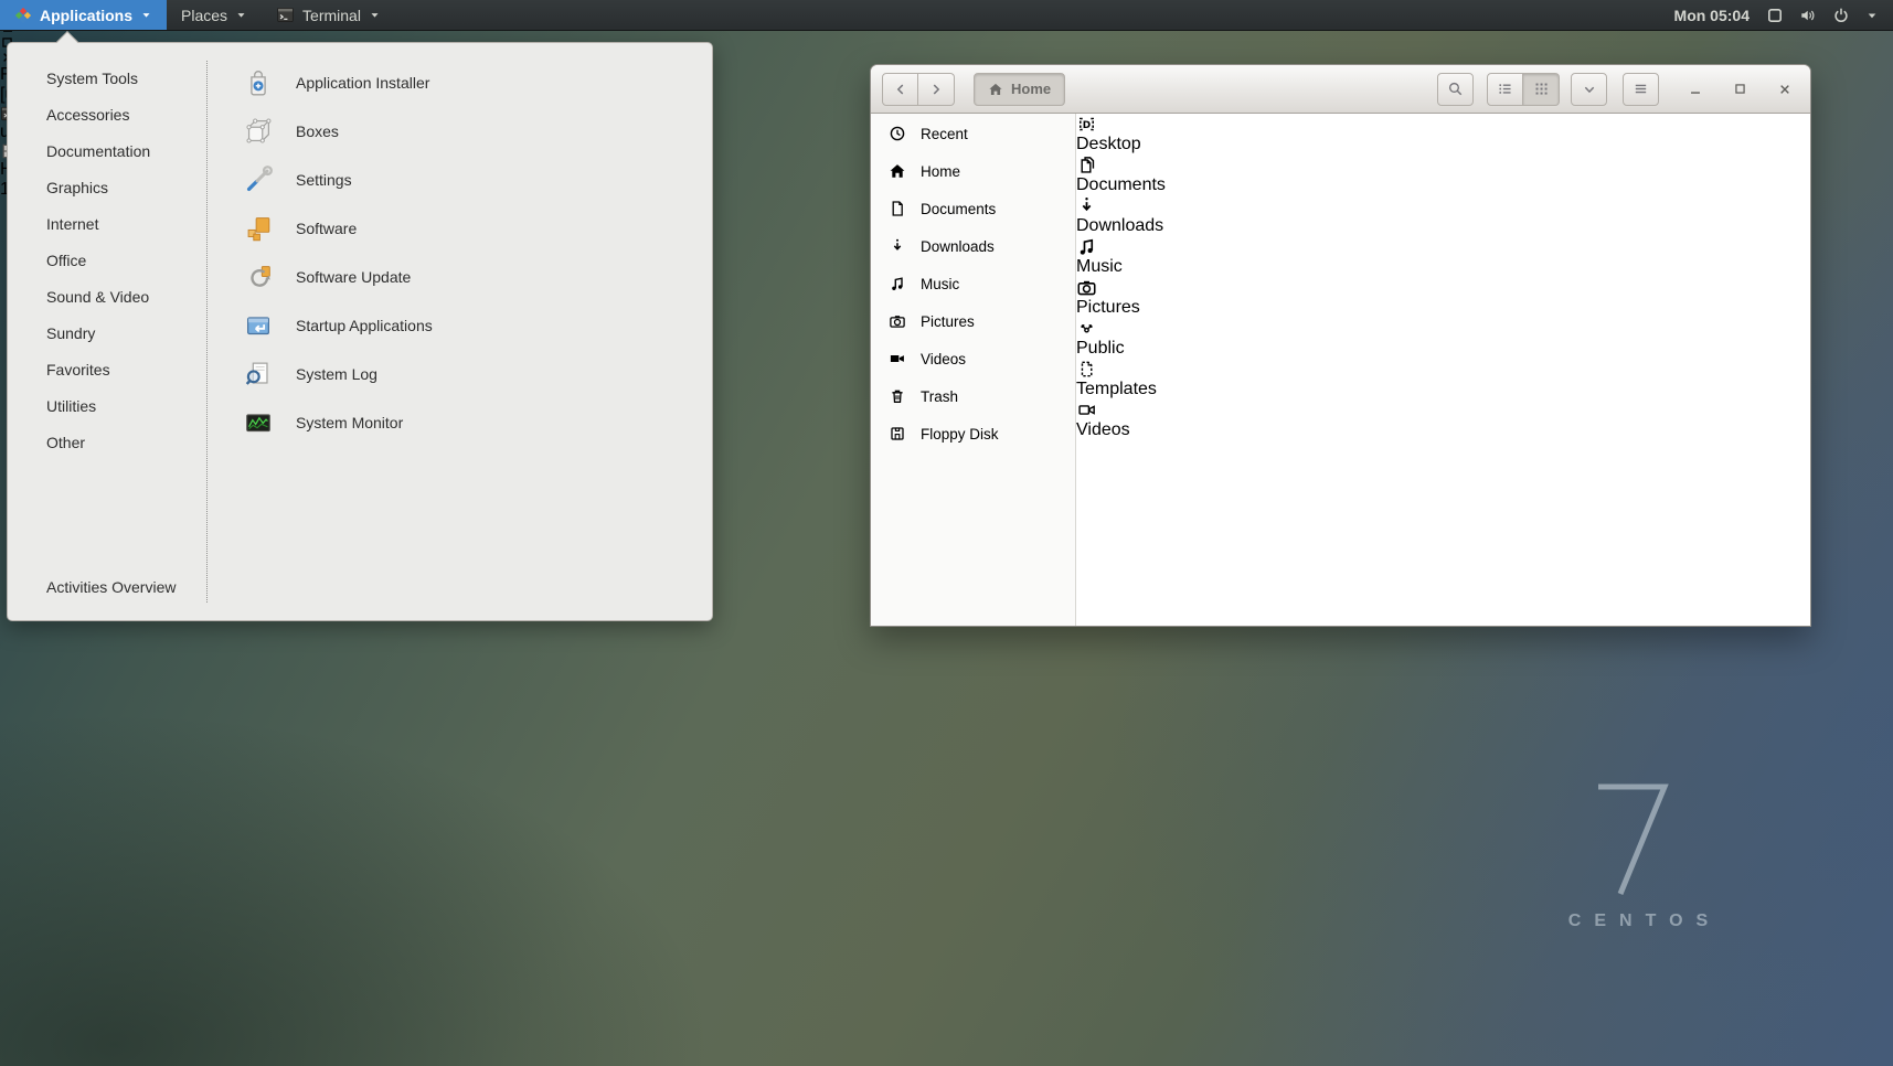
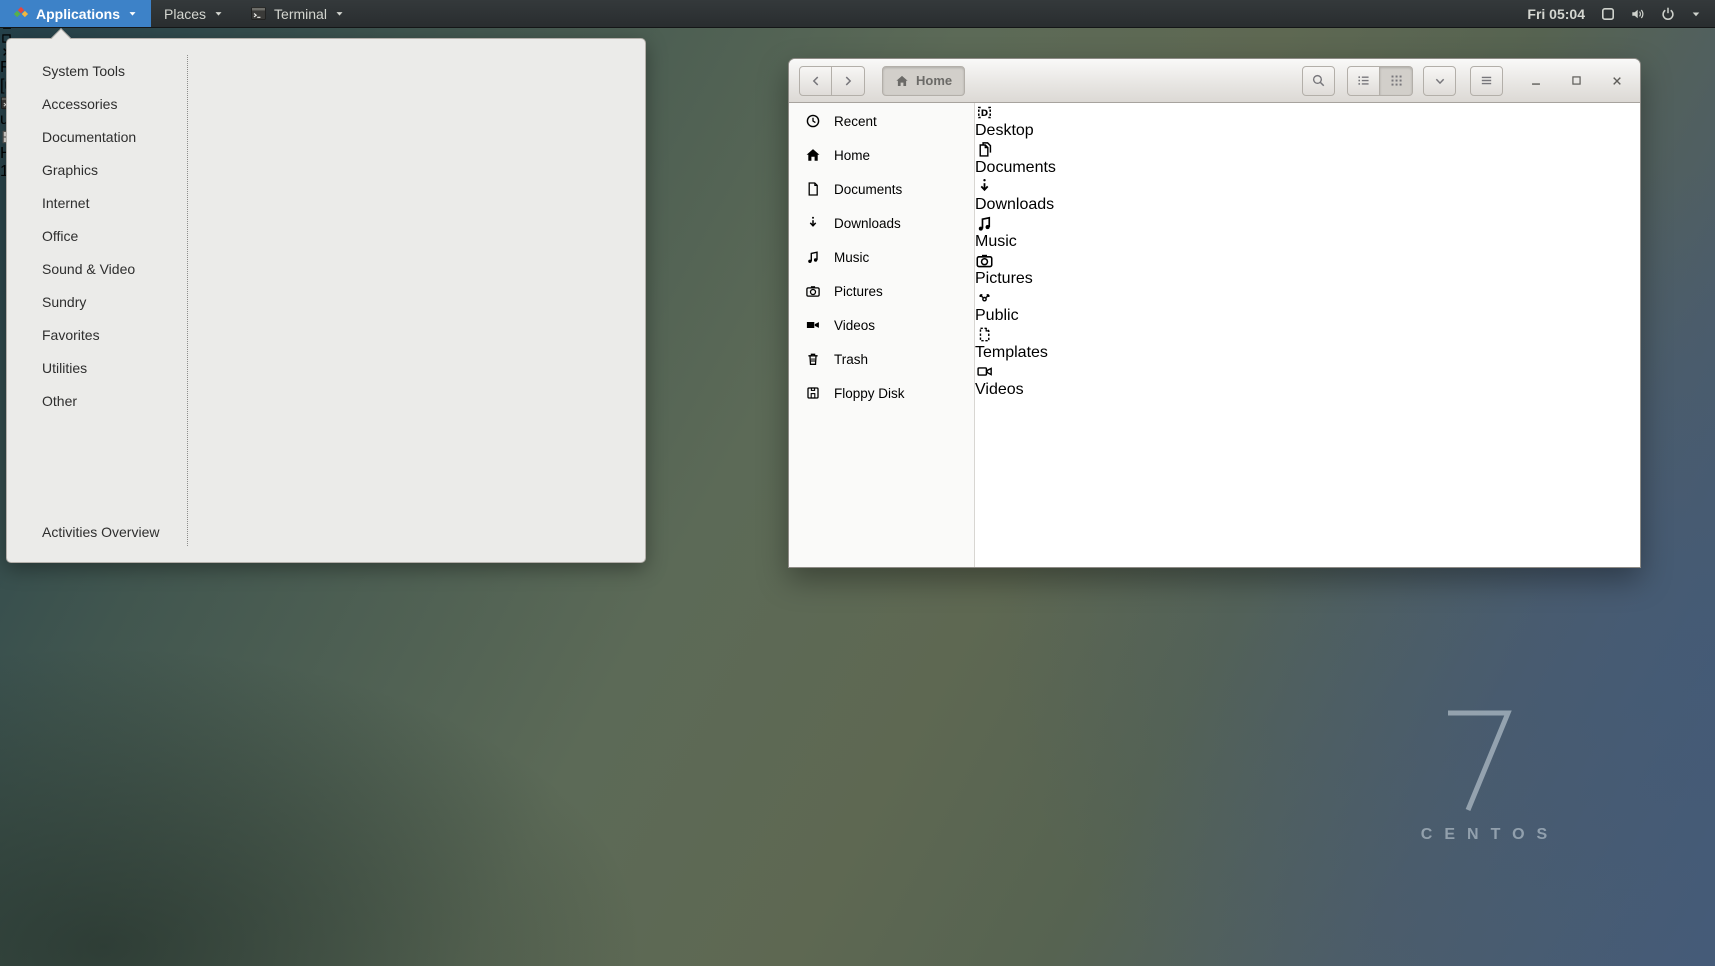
  CENTOS
  Applications
  Places
  Terminal
- Mon 05:04
+ Fri 05:04
  System Tools
  Accessories
  Documentation
  Graphics
  Internet
  Office
  Sound & Video
  Sundry
  Favorites
  Utilities
  Other
- Application Installer
- Boxes
- Settings
- Software
- Software Update
- Startup Applications
- System Log
- System Monitor
  Activities Overview
  Home
  Recent
  Home
  Documents
  Downloads
  Music
  Pictures
  Videos
  Trash
  Floppy Disk
  Desktop
  Documents
  Downloads
  Music
  Pictures
  Public
  Templates
  Videos
